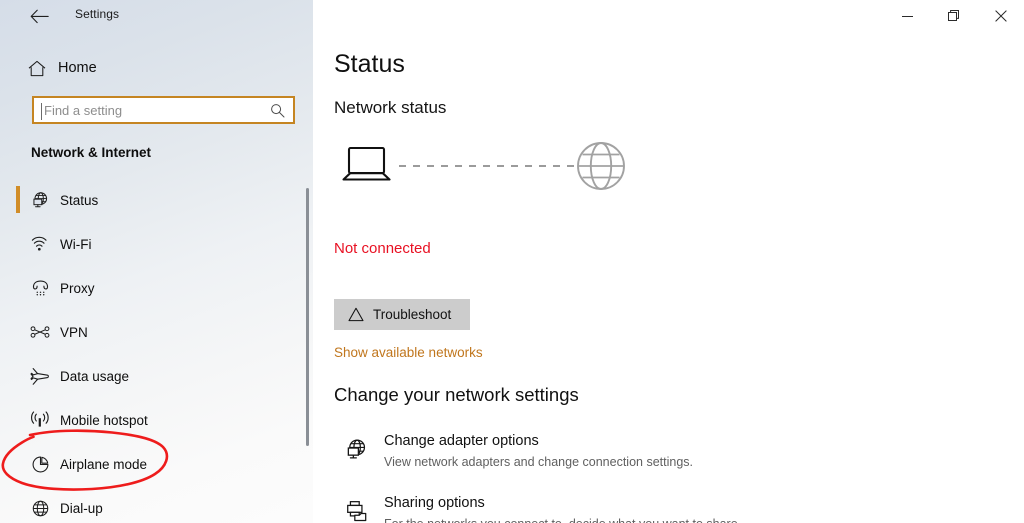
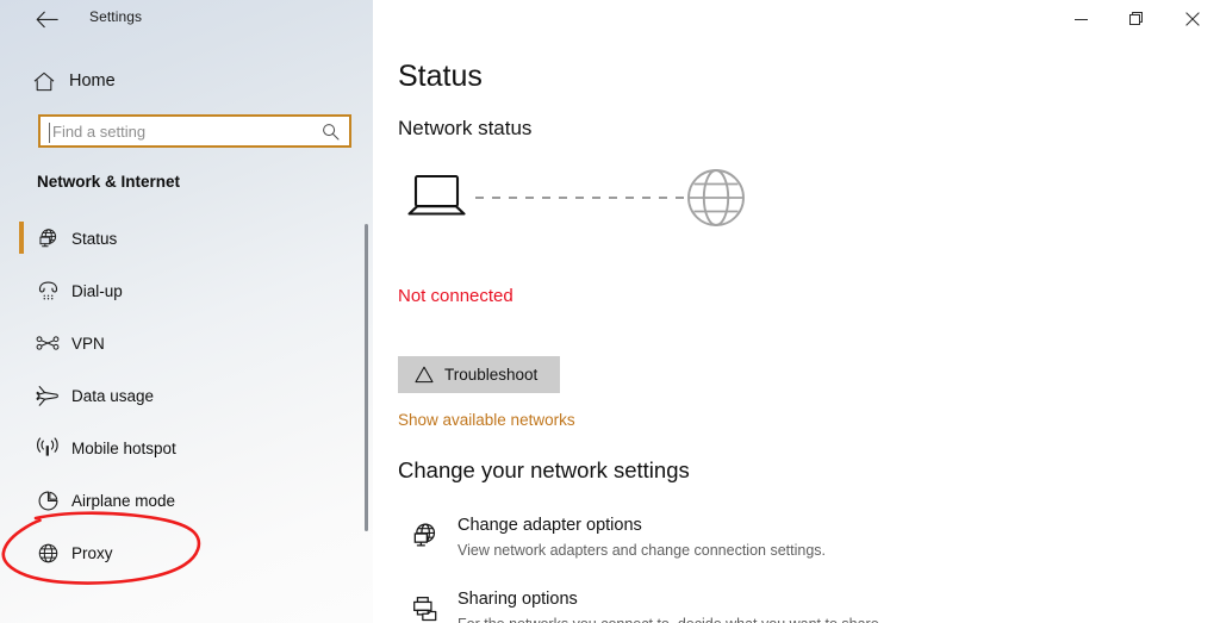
  Settings
  Home
  Find a setting
  Network & Internet
  Status
- Wi-Fi
- Proxy
+ Dial-up
  VPN
  Data usage
  Mobile hotspot
  Airplane mode
- Dial-up
+ Proxy
  Status
  Network status
  Not connected
  Troubleshoot
  Show available networks
  Change your network settings
  Change adapter options
  View network adapters and change connection settings.
  Sharing options
